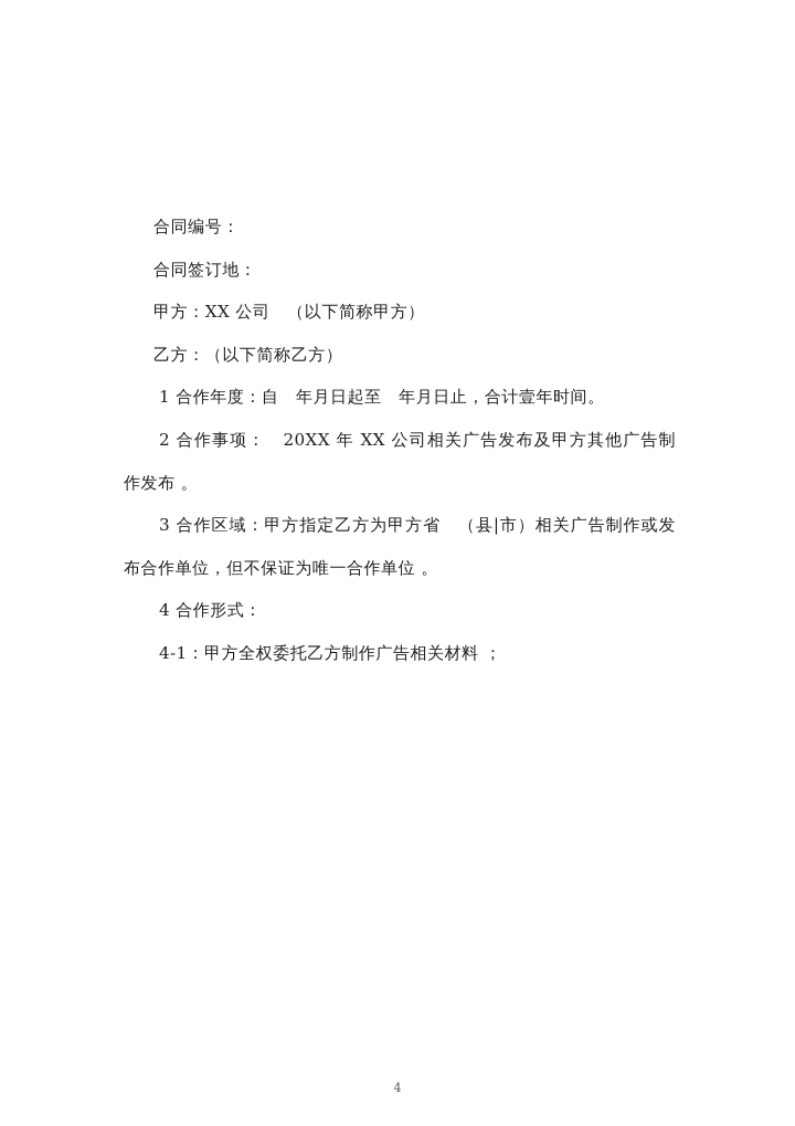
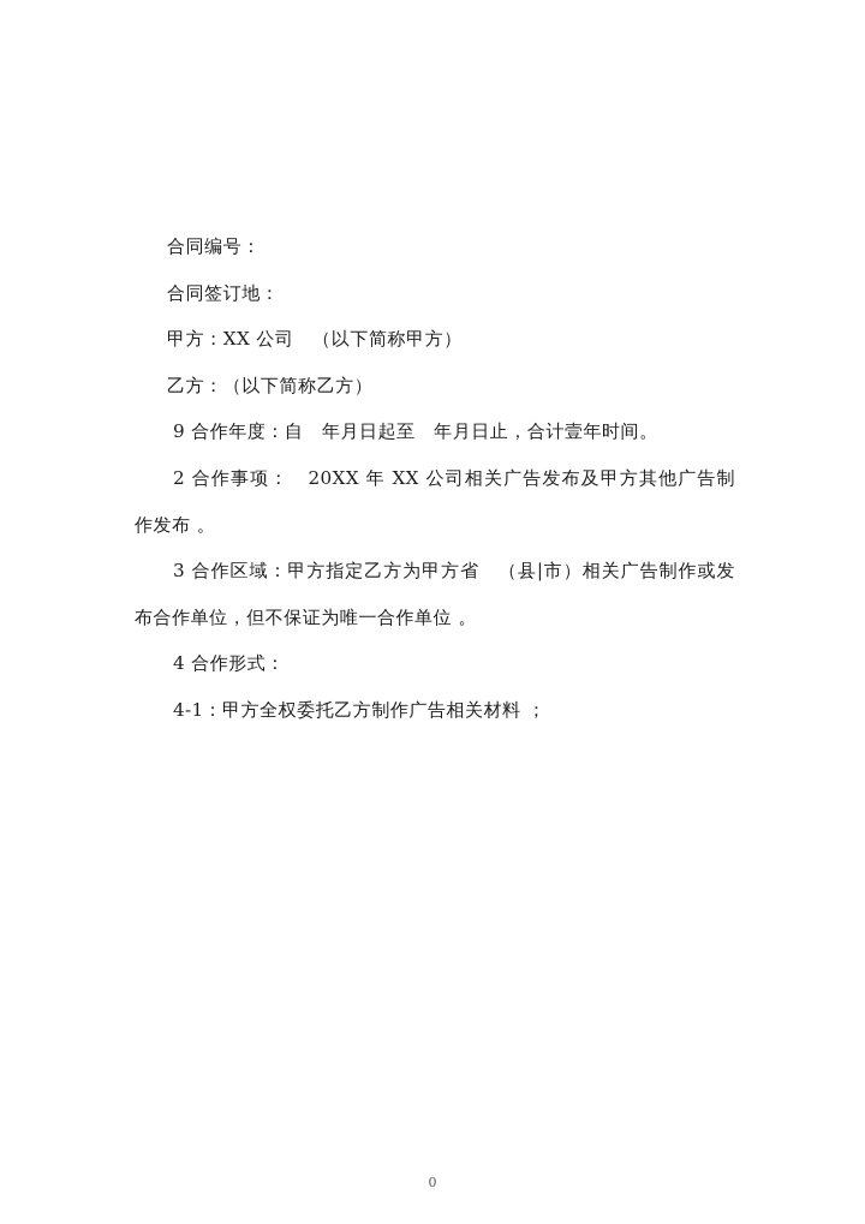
  合同编号：
  合同签订地：
  甲方：XX 公司 （以下简称甲方）
  乙方：（以下简称乙方）
- 1 合作年度：自 年月日起至 年月日止，合计壹年时间。
+ 9 合作年度：自 年月日起至 年月日止，合计壹年时间。
  2 合作事项： 20XX 年 XX 公司相关广告发布及甲方其他广告制作发布 。
  3 合作区域：甲方指定乙方为甲方省 （县|市）相关广告制作或发布合作单位，但不保证为唯一合作单位 。
  4 合作形式：
  4-1：甲方全权委托乙方制作广告相关材料 ；
- 4
+ 0
